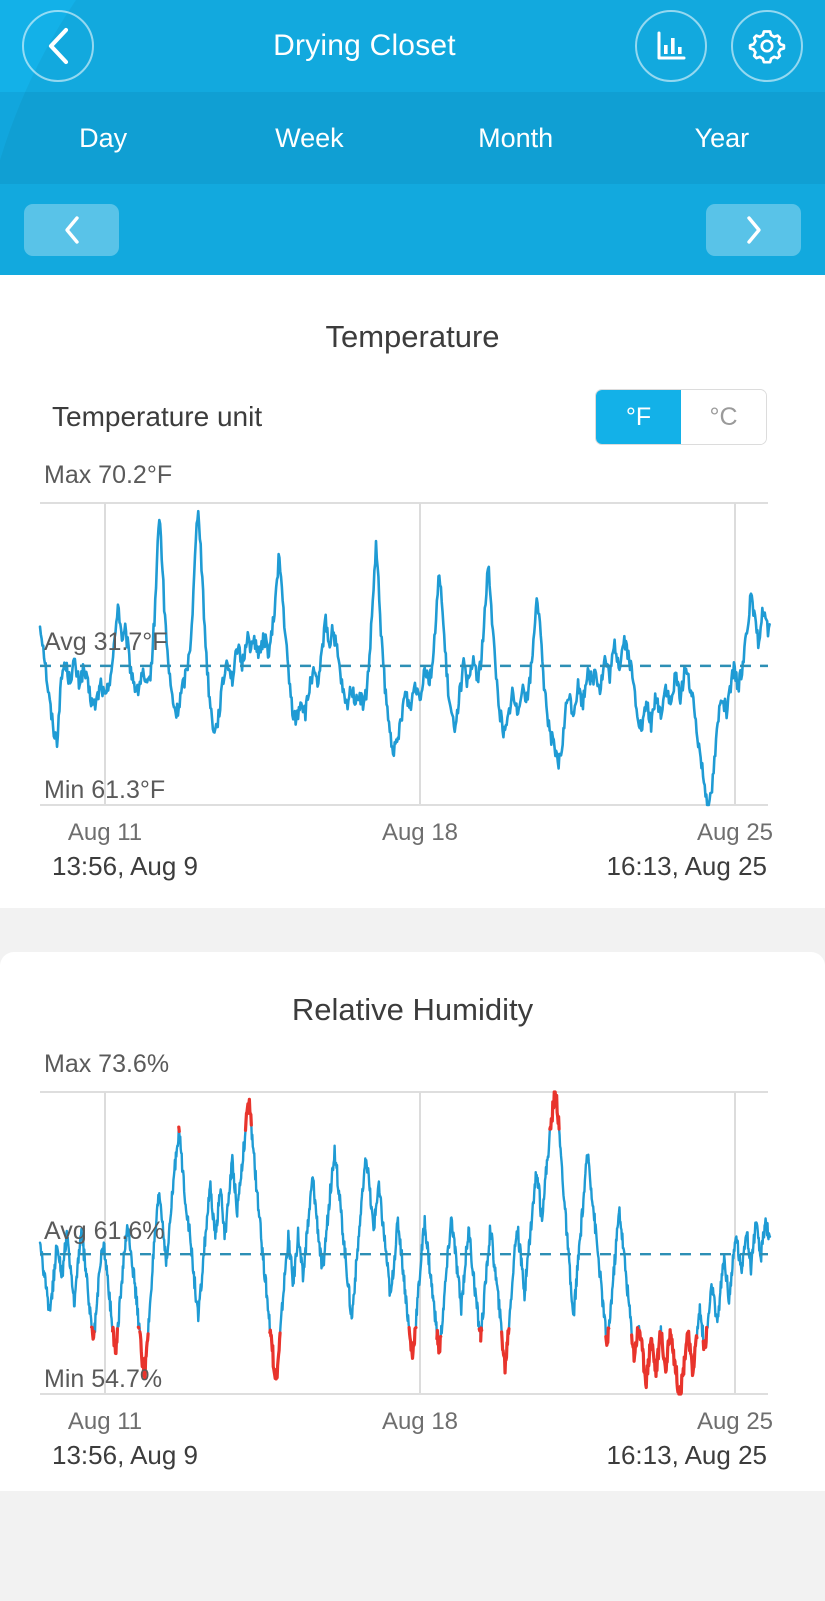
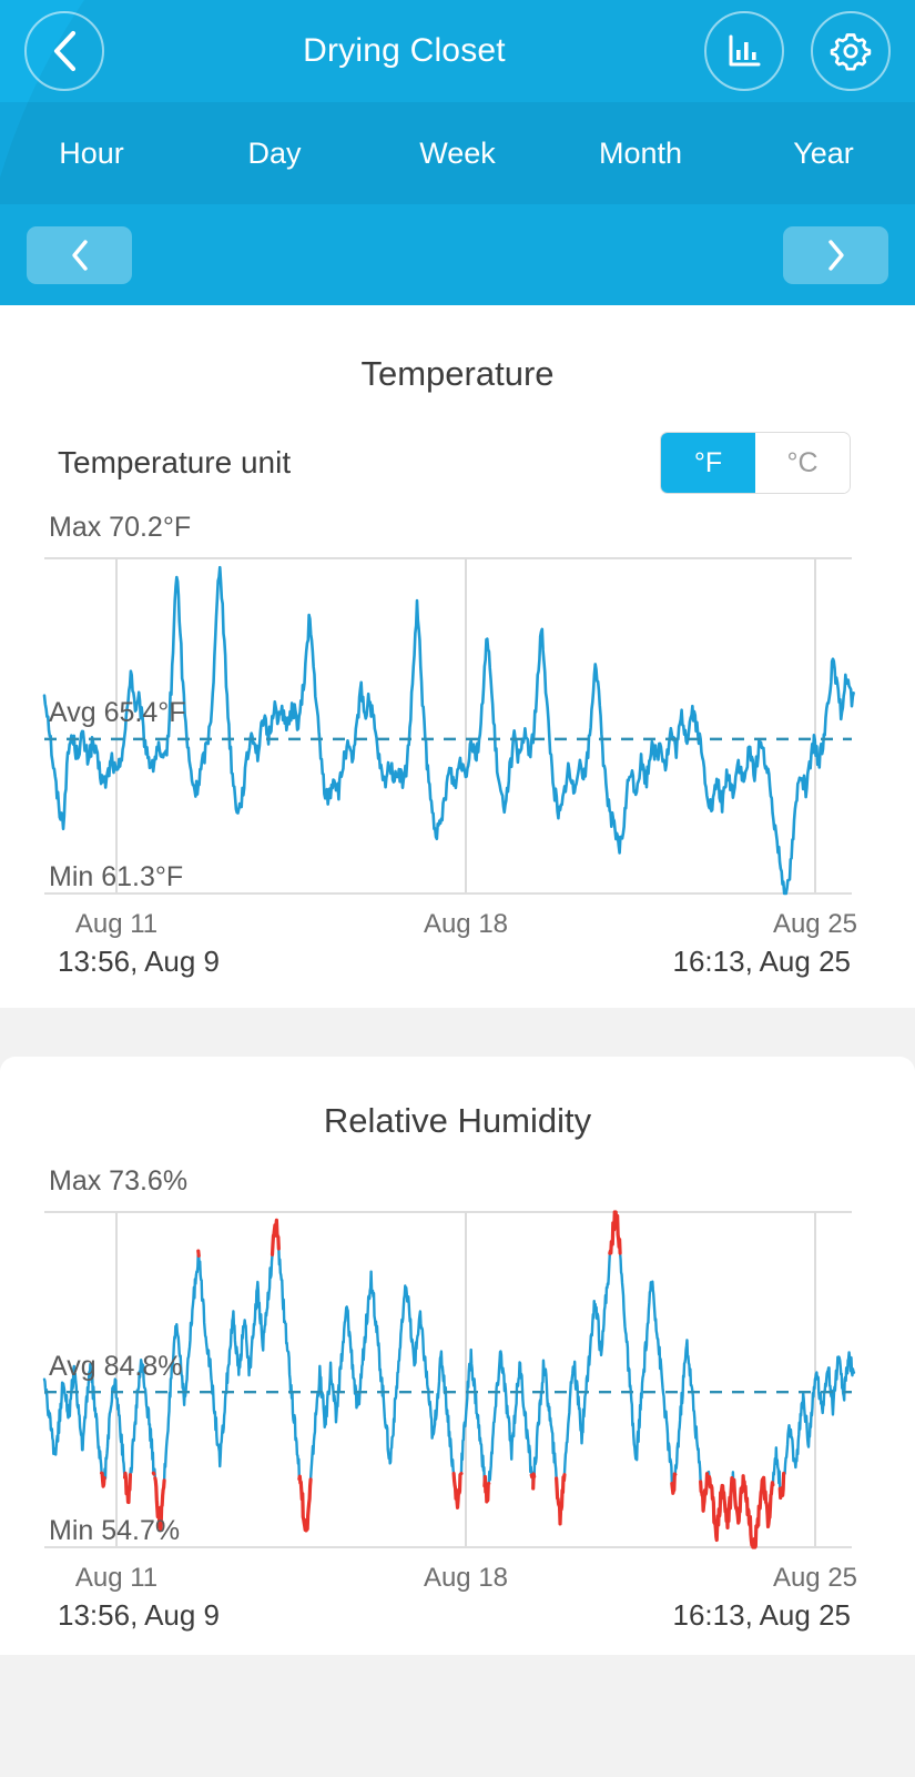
  Drying Closet
+ Hour
  Day
  Week
  Month
  Year
  Temperature
  Temperature unit
  °F
  °C
  Max 70.2°F
- Avg 31.7°F
+ Avg 65.4°F
  Min 61.3°F
  Aug 11
  Aug 18
  Aug 25
  13:56, Aug 9
  16:13, Aug 25
  Relative Humidity
  Max 73.6%
- Avg 61.6%
+ Avg 84.8%
  Min 54.7%
  Aug 11
  Aug 18
  Aug 25
  13:56, Aug 9
  16:13, Aug 25
